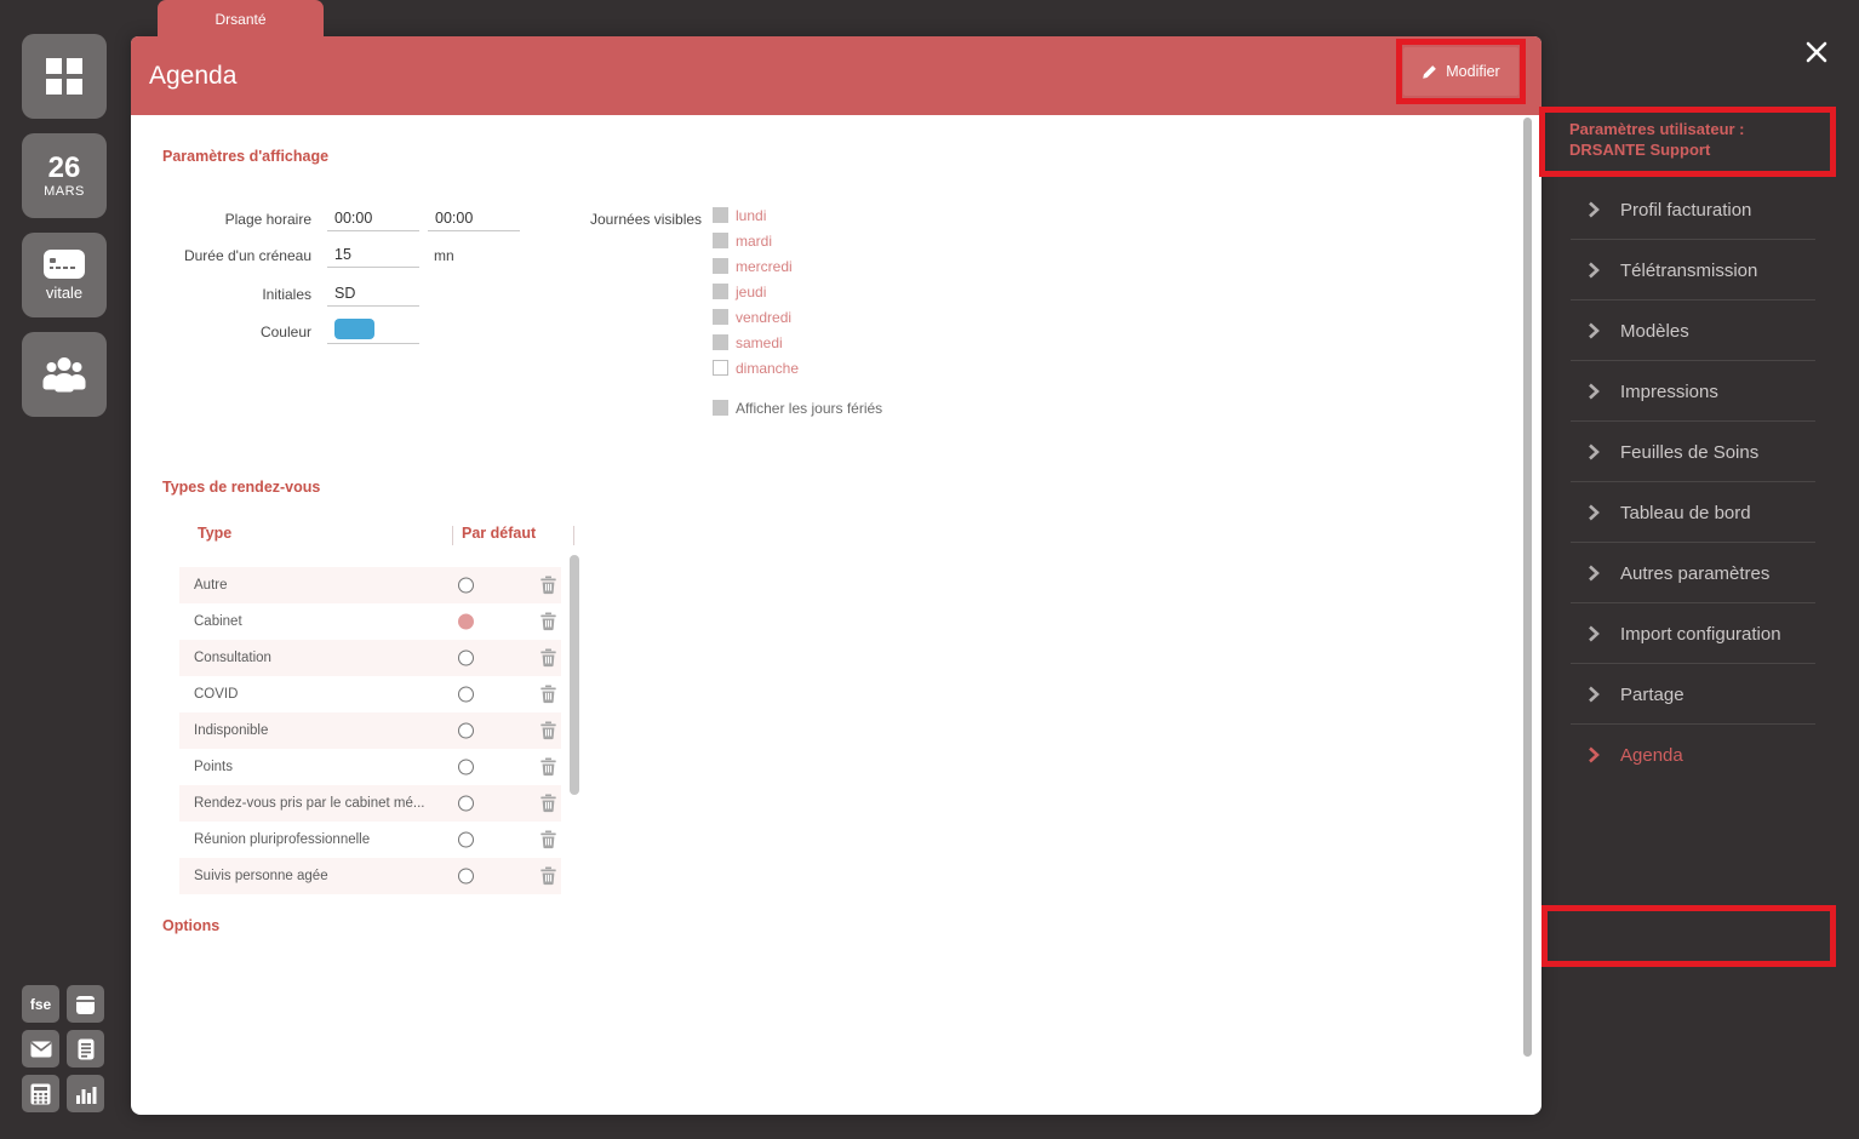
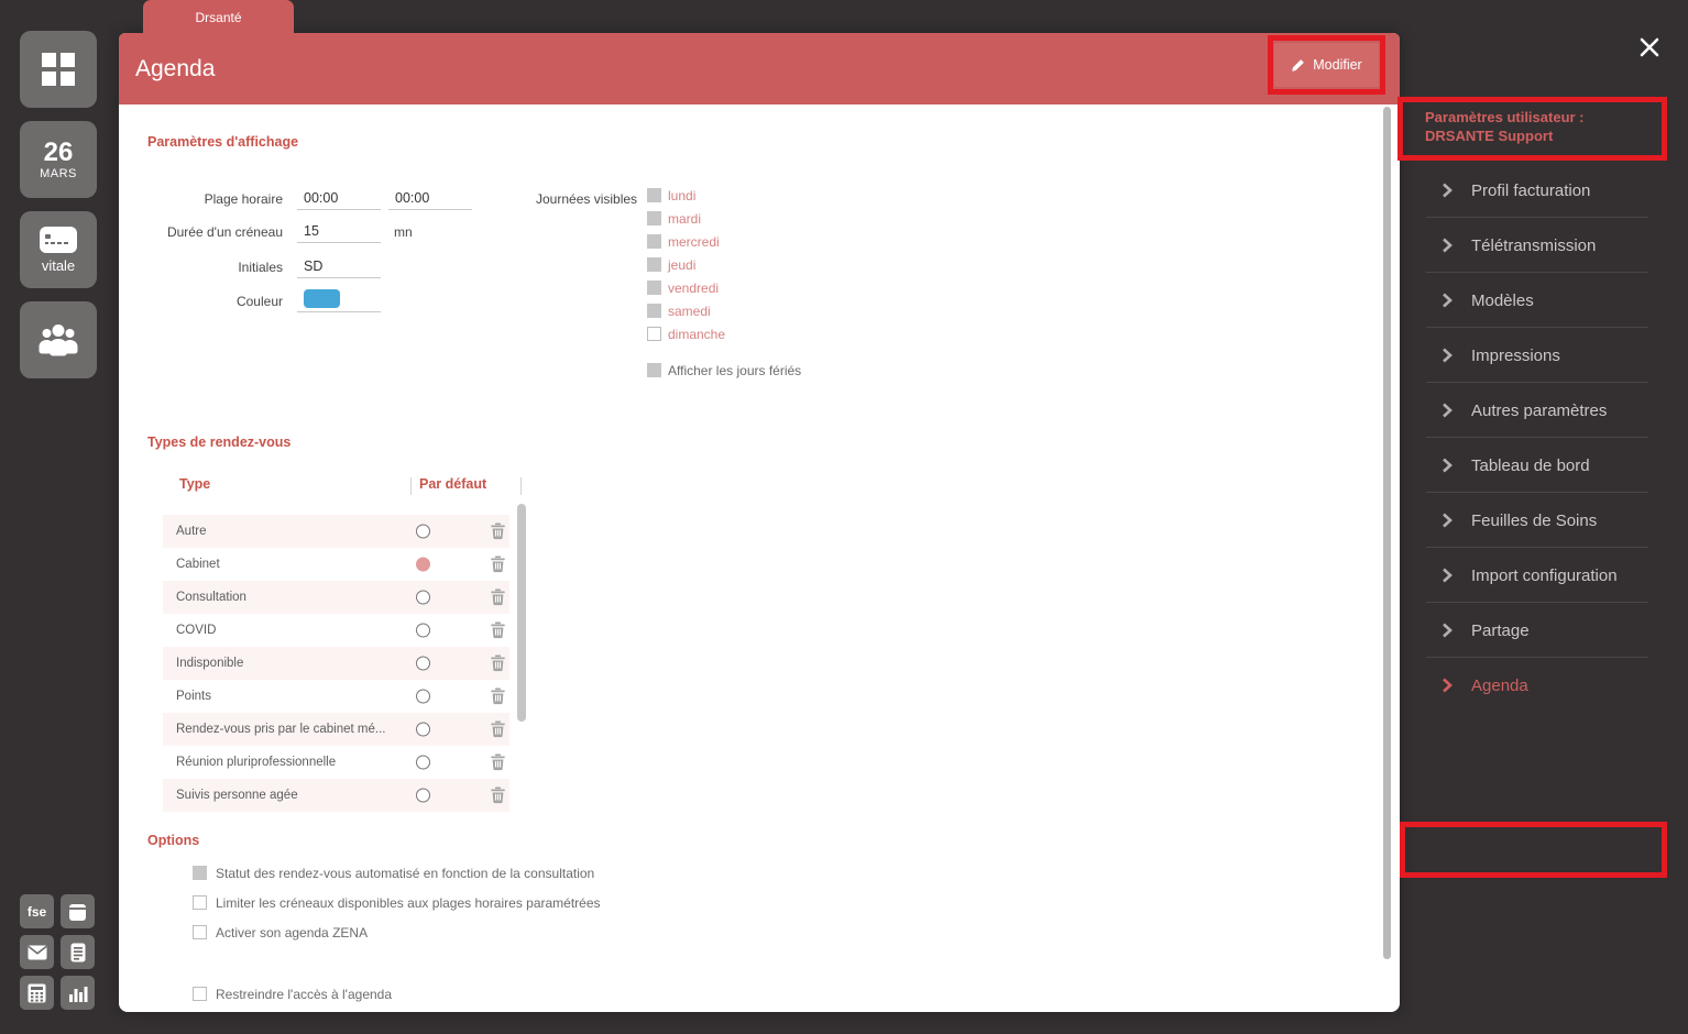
  26
  MARS
  vitale
  fse
  Drsanté
  Agenda
  Modifier
  Paramètres d'affichage
  Plage horaire
  00:00
  00:00
  Durée d'un créneau
  15
  mn
  Initiales
  SD
  Couleur
  Journées visibles
  lundi
  mardi
  mercredi
  jeudi
  vendredi
  samedi
  dimanche
  Afficher les jours fériés
  Types de rendez-vous
  Type
  Par défaut
  Autre
  Cabinet
  Consultation
  COVID
  Indisponible
  Points
  Rendez-vous pris par le cabinet mé...
  Réunion pluriprofessionnelle
  Suivis personne agée
  Options
+ Statut des rendez-vous automatisé en fonction de la consultation
+ Limiter les créneaux disponibles aux plages horaires paramétrées
+ Activer son agenda ZENA
+ Restreindre l'accès à l'agenda
  Paramètres utilisateur :
  DRSANTE Support
  Profil facturation
  Télétransmission
  Modèles
  Impressions
- Feuilles de Soins
+ Autres paramètres
  Tableau de bord
- Autres paramètres
+ Feuilles de Soins
  Import configuration
  Partage
  Agenda
